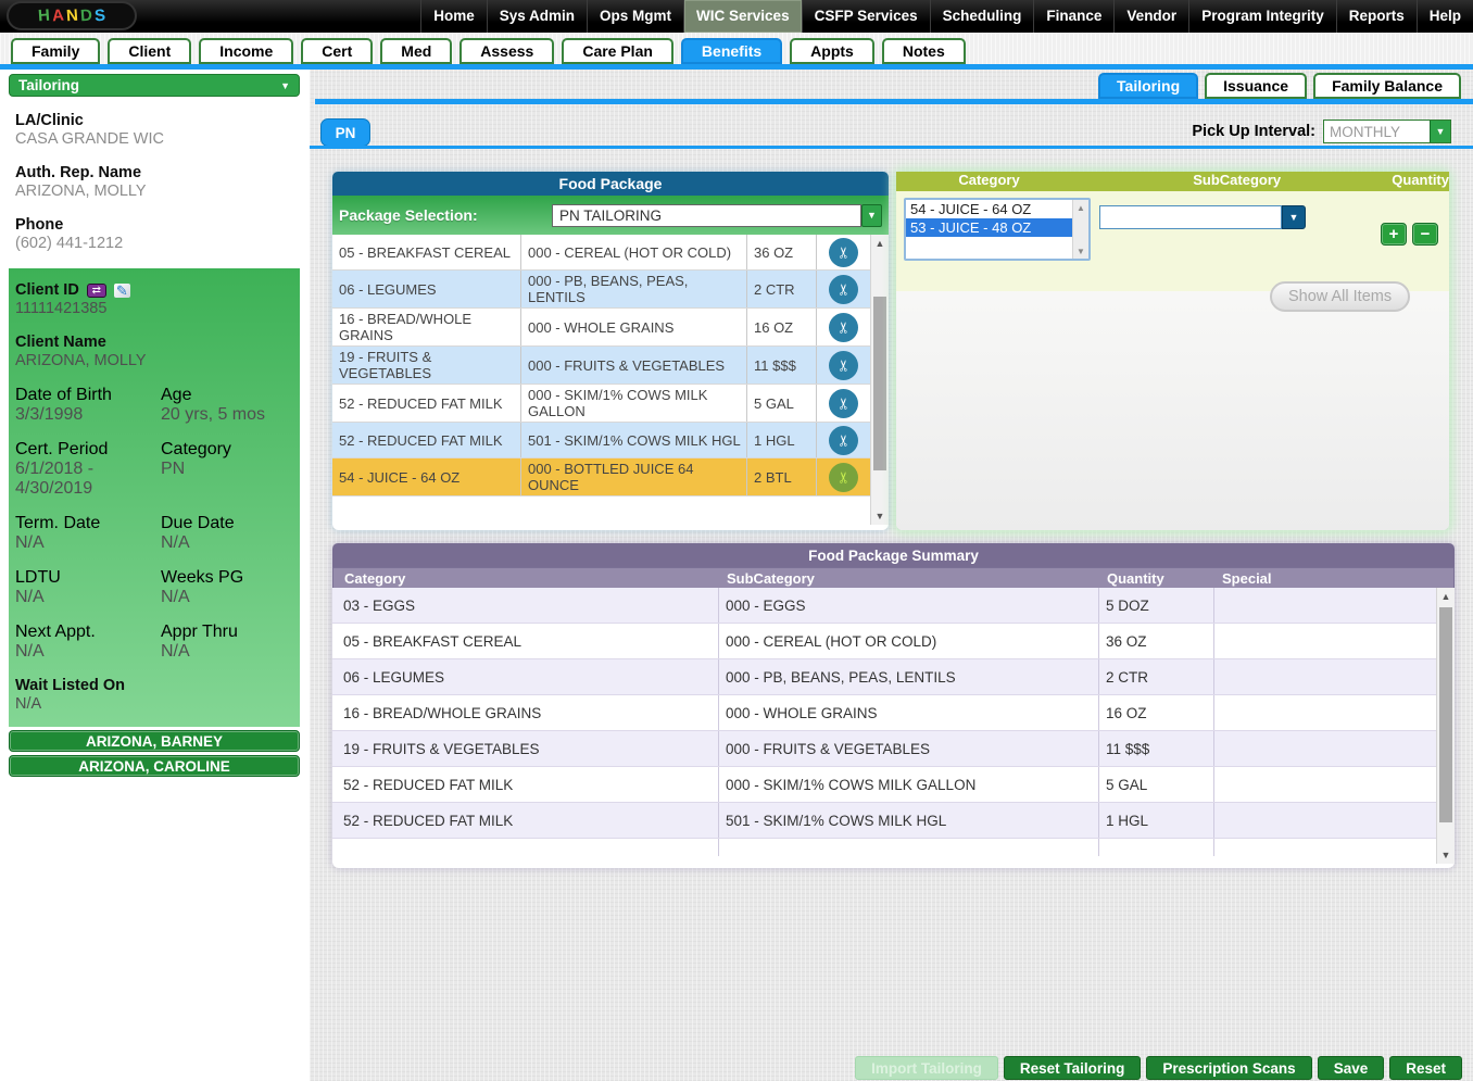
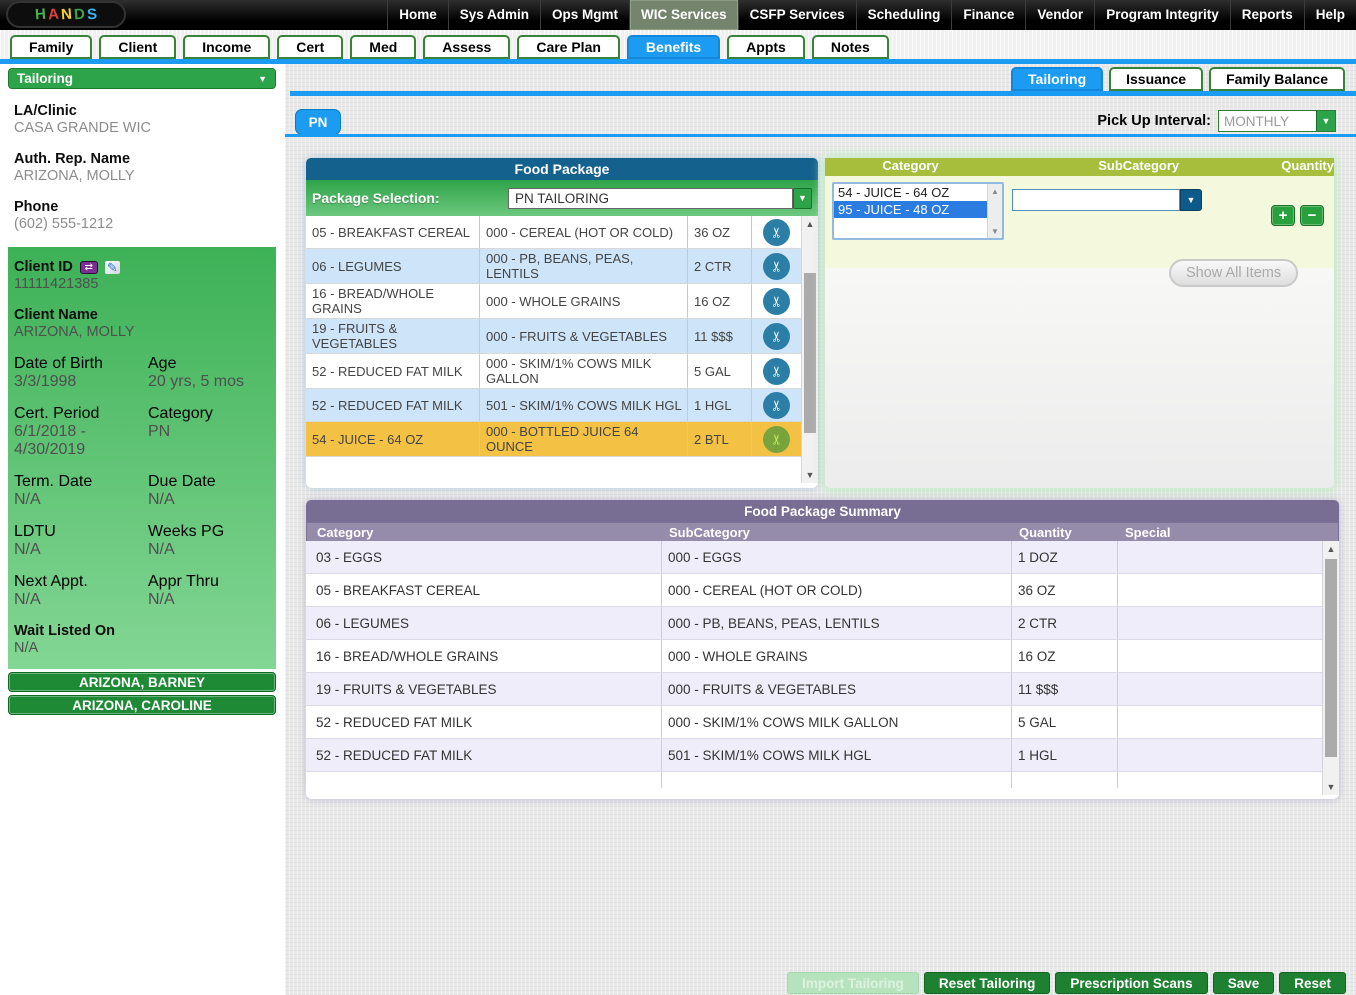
  Home
  Sys Admin
  Ops Mgmt
  WIC Services
  CSFP Services
  Scheduling
  Finance
  Vendor
  Program Integrity
  Reports
  Help
  Family
  Client
  Income
  Cert
  Med
  Assess
  Care Plan
  Benefits
  Appts
  Notes
  Tailoring
  ▼
  LA/Clinic
  CASA GRANDE WIC
  Auth. Rep. Name
  ARIZONA, MOLLY
  Phone
- (602) 441-1212
+ (602) 555-1212
  Client ID
  ⇄
  ✎
  11111421385
  Client Name
  ARIZONA, MOLLY
  Date of Birth
  3/3/1998
  Age
  20 yrs, 5 mos
  Cert. Period
  6/1/2018 - 4/30/2019
  Category
  PN
  Term. Date
  N/A
  Due Date
  N/A
  LDTU
  N/A
  Weeks PG
  N/A
  Next Appt.
  N/A
  Appr Thru
  N/A
  Wait Listed On
  N/A
  ARIZONA, BARNEY
  ARIZONA, CAROLINE
  Tailoring
  Issuance
  Family Balance
  PN
  Pick Up Interval:
  MONTHLY
  ▼
  Food Package
  Package Selection:
  PN TAILORING
  ▼
  05 - BREAKFAST CEREAL
  000 - CEREAL (HOT OR COLD)
  36 OZ
  06 - LEGUMES
  000 - PB, BEANS, PEAS, LENTILS
  2 CTR
  16 - BREAD/WHOLE GRAINS
  000 - WHOLE GRAINS
  16 OZ
  19 - FRUITS & VEGETABLES
  000 - FRUITS & VEGETABLES
  11 $$$
  52 - REDUCED FAT MILK
  000 - SKIM/1% COWS MILK GALLON
  5 GAL
  52 - REDUCED FAT MILK
  501 - SKIM/1% COWS MILK HGL
  1 HGL
  54 - JUICE - 64 OZ
  000 - BOTTLED JUICE 64 OUNCE
  2 BTL
  ▲
  ▼
  Category
  SubCategory
  Quantity
  54 - JUICE - 64 OZ
- 53 - JUICE - 48 OZ
+ 95 - JUICE - 48 OZ
  ▲
  ▼
  ▼
  +
  −
  Show All Items
  Food Package Summary
  Category
  SubCategory
  Quantity
  Special
  03 - EGGS
  000 - EGGS
- 5 DOZ
+ 1 DOZ
  05 - BREAKFAST CEREAL
  000 - CEREAL (HOT OR COLD)
  36 OZ
  06 - LEGUMES
  000 - PB, BEANS, PEAS, LENTILS
  2 CTR
  16 - BREAD/WHOLE GRAINS
  000 - WHOLE GRAINS
  16 OZ
  19 - FRUITS & VEGETABLES
  000 - FRUITS & VEGETABLES
  11 $$$
  52 - REDUCED FAT MILK
  000 - SKIM/1% COWS MILK GALLON
  5 GAL
  52 - REDUCED FAT MILK
  501 - SKIM/1% COWS MILK HGL
  1 HGL
  ▲
  ▼
  Import Tailoring
  Reset Tailoring
  Prescription Scans
  Save
  Reset
